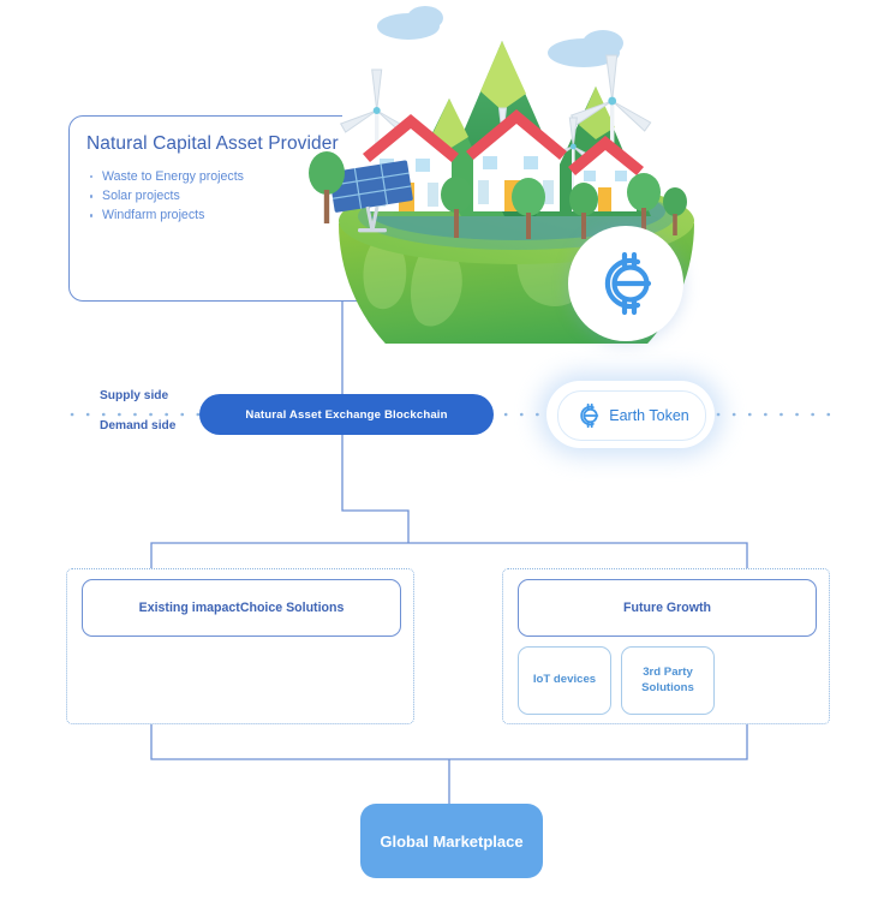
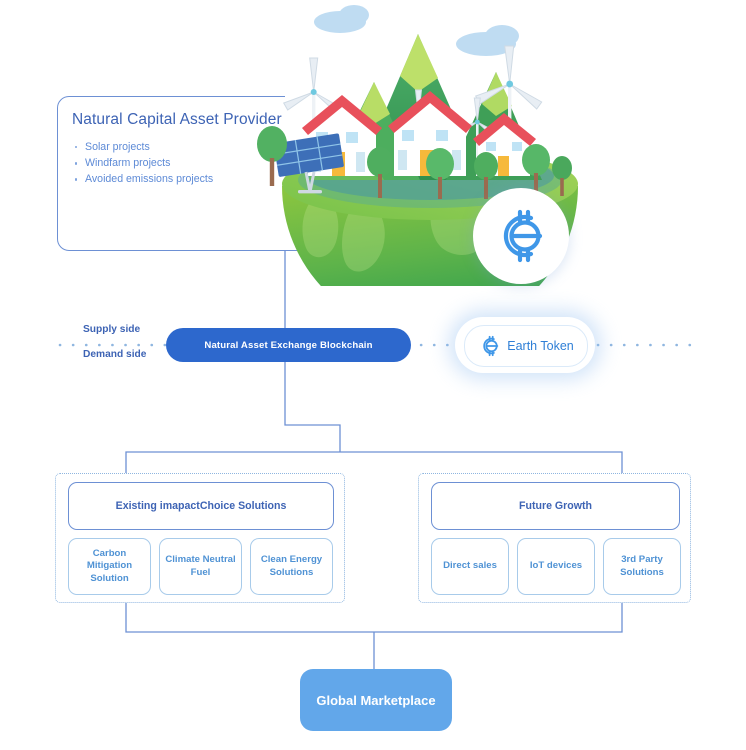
  Natural Capital Asset Provider
- Waste to Energy projects
  Solar projects
  Windfarm projects
+ Avoided emissions projects
  Supply side
  Demand side
  Natural Asset Exchange Blockchain
  Earth Token
  Existing imapactChoice Solutions
+ Carbon Mitigation Solution
+ Climate Neutral Fuel
+ Clean Energy Solutions
  Future Growth
+ Direct sales
  IoT devices
  3rd Party Solutions
  Global Marketplace
